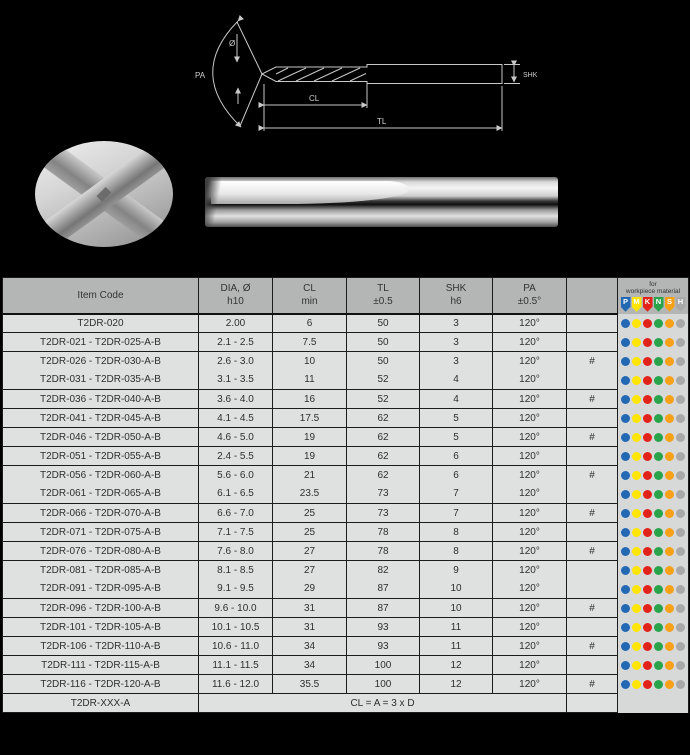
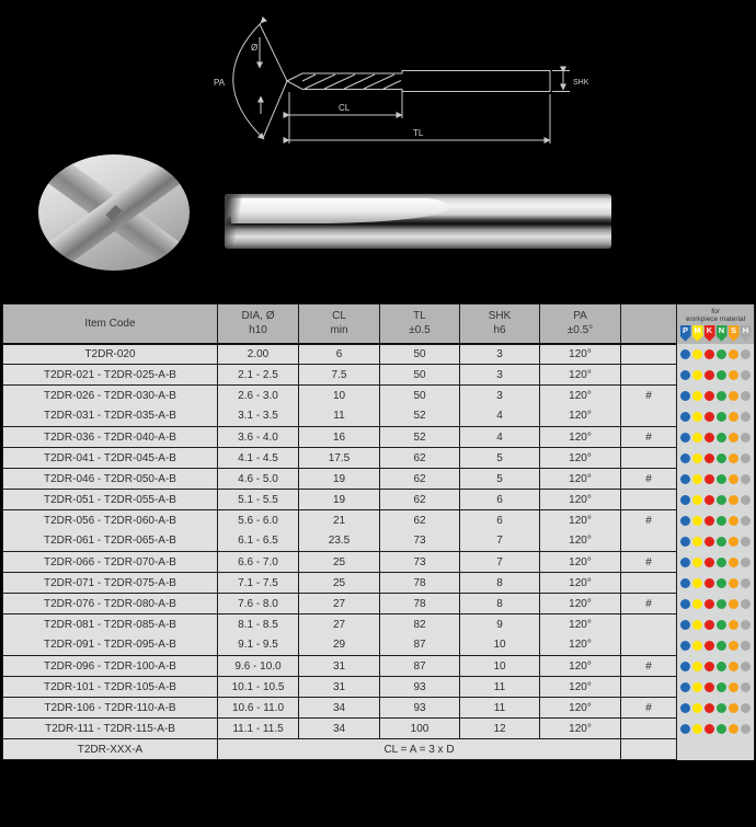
  Ø
  PA
  CL
  TL
  T2DR-020	2.00	6	50	3	120°
  T2DR-021 - T2DR-025-A-B	2.1 - 2.5	7.5	50	3	120°
  T2DR-026 - T2DR-030-A-B	2.6 - 3.0	10	50	3	120°	#
  T2DR-031 - T2DR-035-A-B	3.1 - 3.5	11	52	4	120°
  T2DR-036 - T2DR-040-A-B	3.6 - 4.0	16	52	4	120°	#
  T2DR-041 - T2DR-045-A-B	4.1 - 4.5	17.5	62	5	120°
  T2DR-046 - T2DR-050-A-B	4.6 - 5.0	19	62	5	120°	#
- T2DR-051 - T2DR-055-A-B	2.4 - 5.5	19	62	6	120°
+ T2DR-051 - T2DR-055-A-B	5.1 - 5.5	19	62	6	120°
  T2DR-056 - T2DR-060-A-B	5.6 - 6.0	21	62	6	120°	#
  T2DR-061 - T2DR-065-A-B	6.1 - 6.5	23.5	73	7	120°
  T2DR-066 - T2DR-070-A-B	6.6 - 7.0	25	73	7	120°	#
  T2DR-071 - T2DR-075-A-B	7.1 - 7.5	25	78	8	120°
  T2DR-076 - T2DR-080-A-B	7.6 - 8.0	27	78	8	120°	#
  T2DR-081 - T2DR-085-A-B	8.1 - 8.5	27	82	9	120°
  T2DR-091 - T2DR-095-A-B	9.1 - 9.5	29	87	10	120°
  T2DR-096 - T2DR-100-A-B	9.6 - 10.0	31	87	10	120°	#
  T2DR-101 - T2DR-105-A-B	10.1 - 10.5	31	93	11	120°
  T2DR-106 - T2DR-110-A-B	10.6 - 11.0	34	93	11	120°	#
  T2DR-111 - T2DR-115-A-B	11.1 - 11.5	34	100	12	120°
- T2DR-116 - T2DR-120-A-B	11.6 - 12.0	35.5	100	12	120°	#
  T2DR-XXX-A	CL = A = 3 x D
